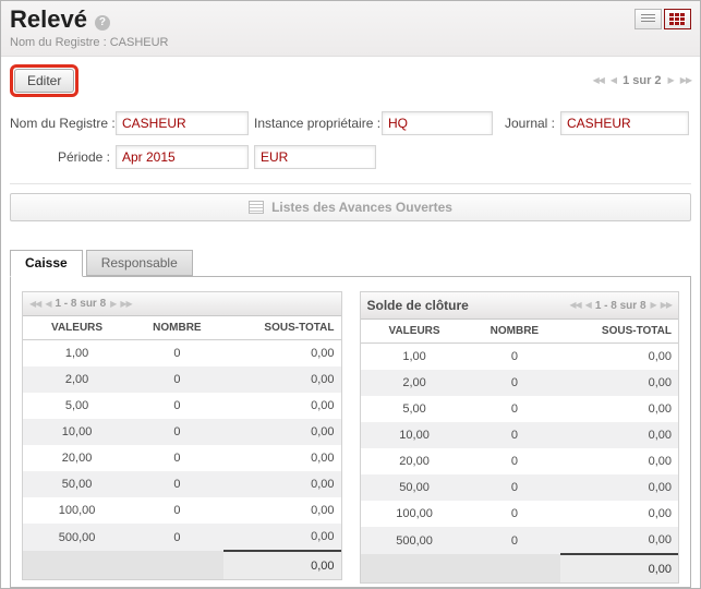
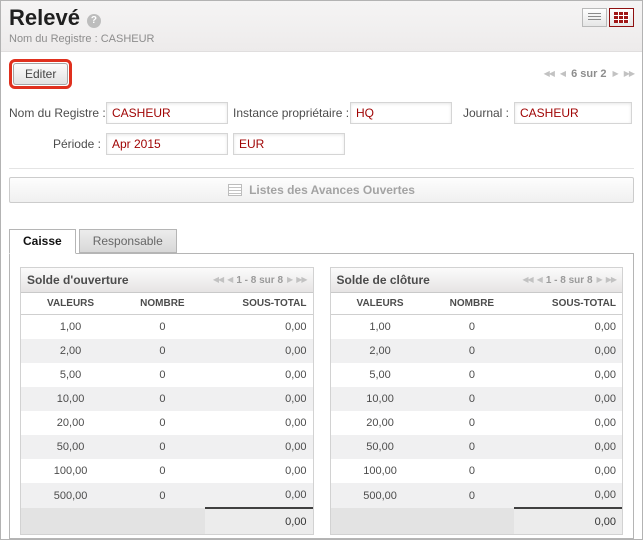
  Relevé ?
  Nom du Registre : CASHEUR
  Editer
  ◀◀
  ◀
- 1 sur 2
+ 6 sur 2
  ▶
  ▶▶
  Nom du Registre :
  CASHEUR
  Instance propriétaire :
  HQ
  Journal :
  CASHEUR
  Période :
  Apr 2015
  EUR
  Listes des Avances Ouvertes
  Caisse
  Responsable
+ Solde d'ouverture
  ◀◀
  ◀
  1 - 8 sur 8
  ▶
  ▶▶
  VALEURS	NOMBRE	SOUS-TOTAL
  1,00	0	0,00
  2,00	0	0,00
  5,00	0	0,00
  10,00	0	0,00
  20,00	0	0,00
  50,00	0	0,00
  100,00	0	0,00
  500,00	0	0,00
  		0,00
  Solde de clôture
  ◀◀
  ◀
  1 - 8 sur 8
  ▶
  ▶▶
  VALEURS	NOMBRE	SOUS-TOTAL
  1,00	0	0,00
  2,00	0	0,00
  5,00	0	0,00
  10,00	0	0,00
  20,00	0	0,00
  50,00	0	0,00
  100,00	0	0,00
  500,00	0	0,00
  		0,00
